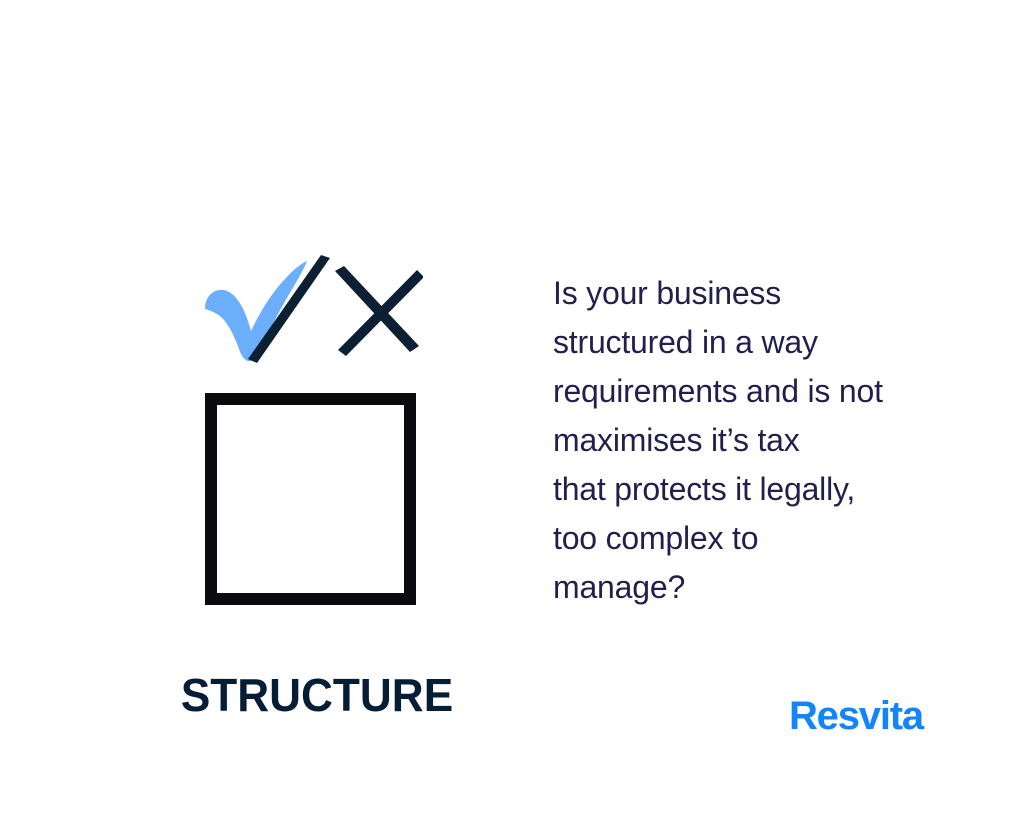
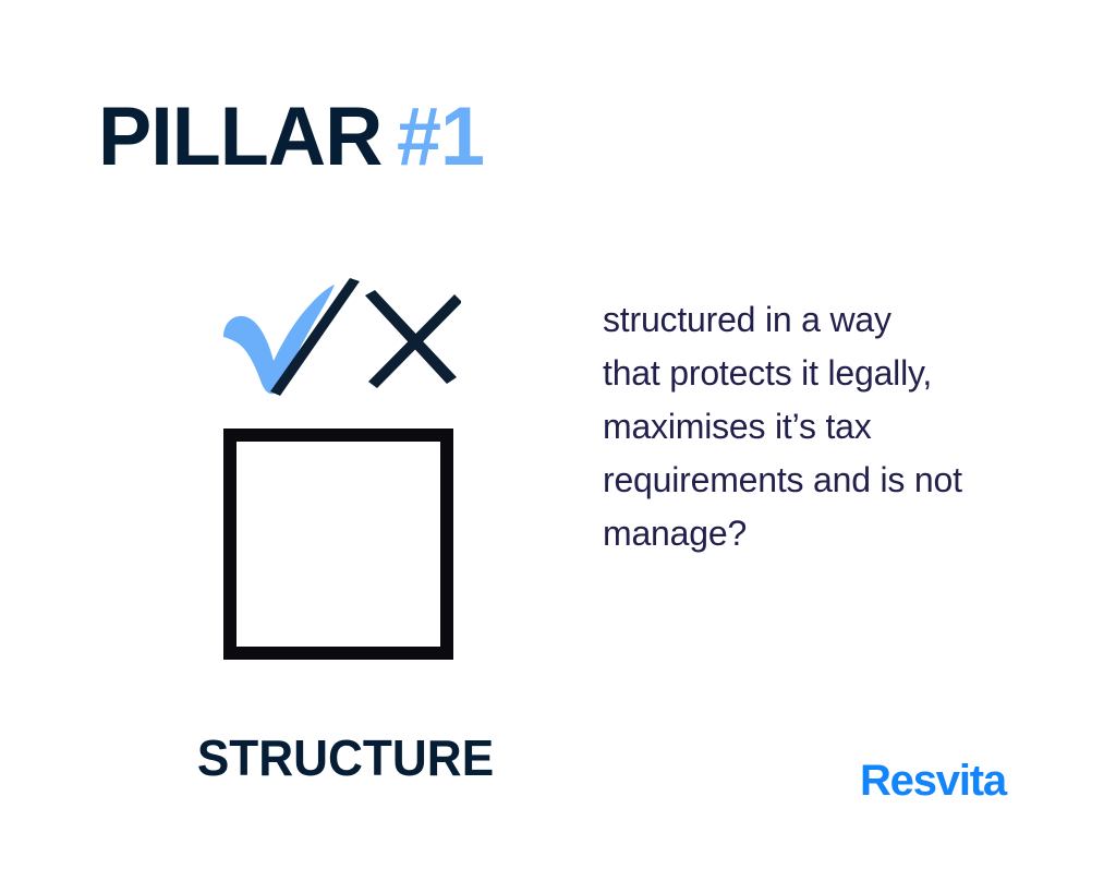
+ PILLAR #1
  STRUCTURE
- Is your business
  structured in a way
- requirements and is not
+ that protects it legally,
  maximises it’s tax
- that protects it legally,
+ requirements and is not
- too complex to
  manage?
  Resvita
